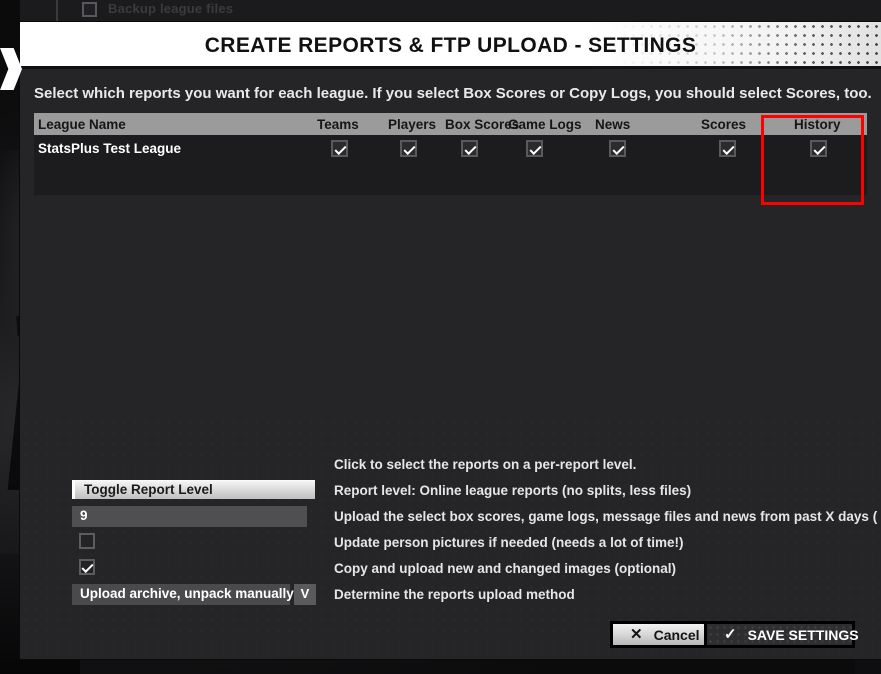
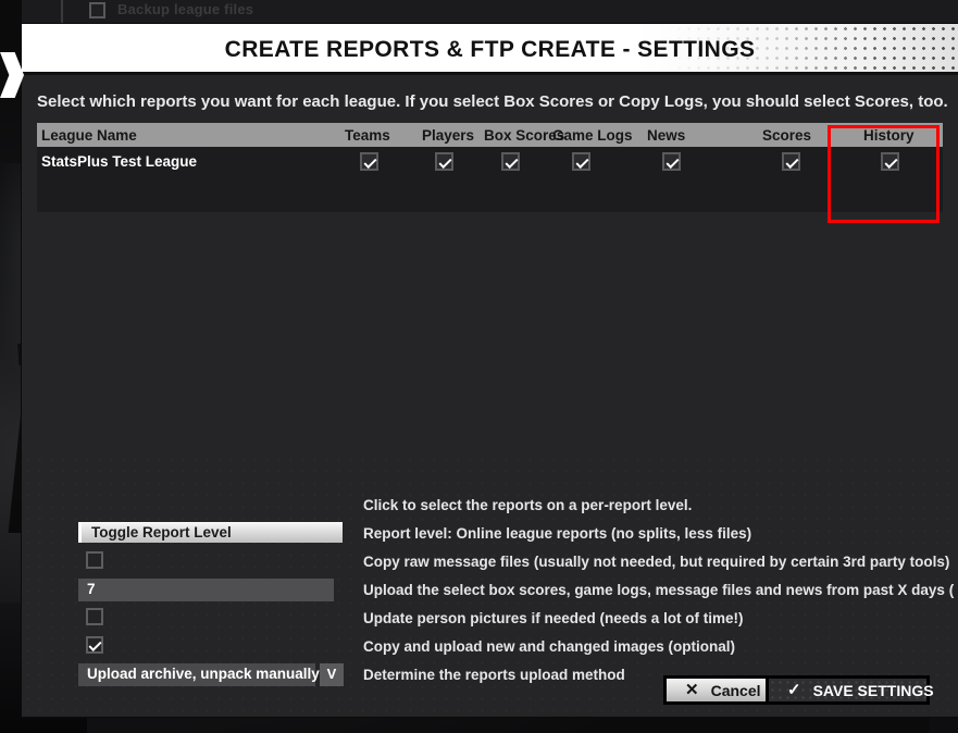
  Backup league files
- CREATE REPORTS & FTP UPLOAD - SETTINGS
+ CREATE REPORTS & FTP CREATE - SETTINGS
  Select which reports you want for each league. If you select Box Scores or Copy Logs, you should select Scores, too.
  League Name
  Teams
  Players
  Box Scor
  Game Logs
  News
  Scores
  History
  StatsPlus Test League
  Click to select the reports on a per-report level.
  Toggle Report Level
  Report level: Online league reports (no splits, less files)
+ Copy raw message files (usually not needed, but required by certain 3rd party tools)
- 9
+ 7
  Upload the select box scores, game logs, message files and news from past X days (
  Update person pictures if needed (needs a lot of time!)
  Copy and upload new and changed images (optional)
  Upload archive, unpack manually
  V
  Determine the reports upload method
  ✕
  Cancel
  ✓
  SAVE SETTINGS
